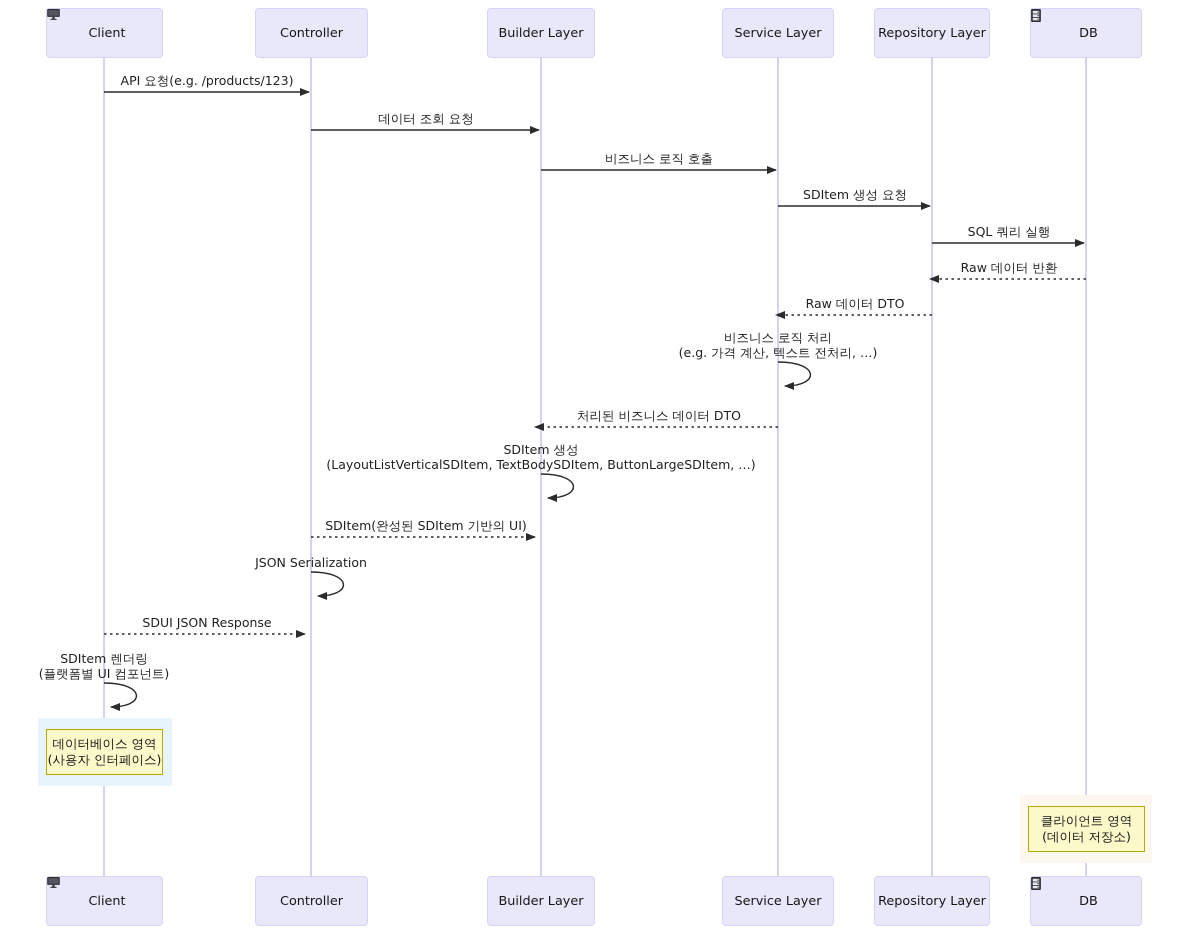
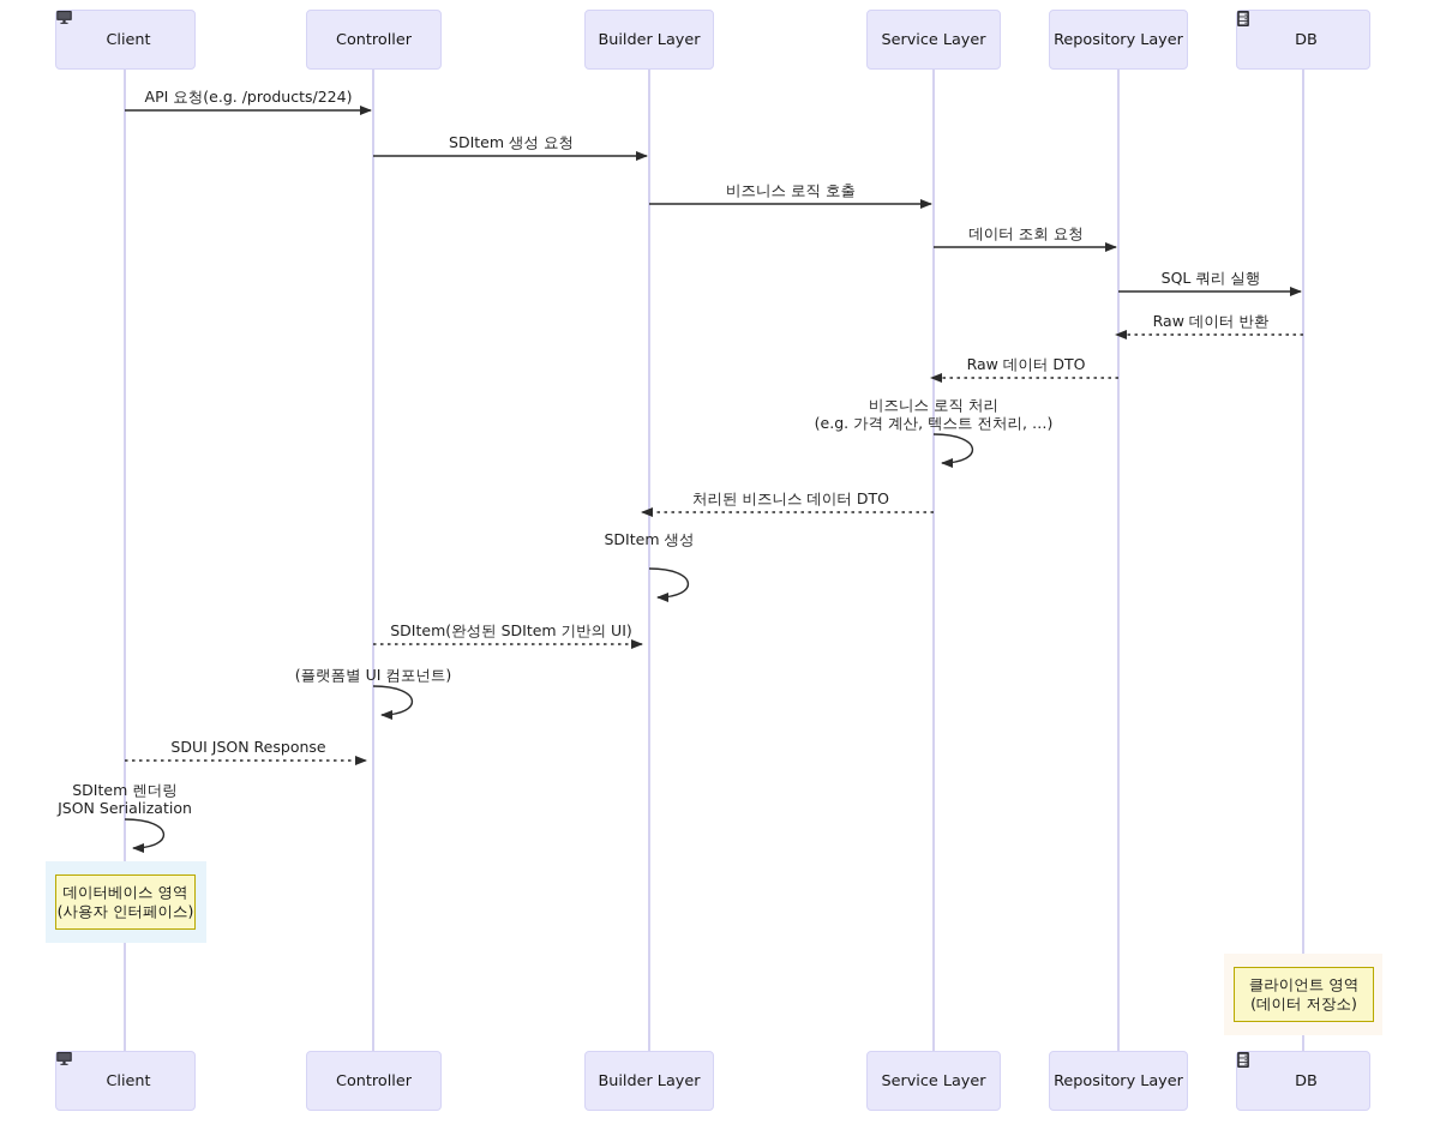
  Client
  Client
  Controller
  Controller
  Builder Layer
  Builder Layer
  Service Layer
  Service Layer
  Repository Layer
  Repository Layer
  DB
  DB
- API 요청(e.g. /products/123)
+ API 요청(e.g. /products/224)
- 데이터 조회 요청
+ SDItem 생성 요청
  비즈니스 로직 호출
- SDItem 생성 요청
+ 데이터 조회 요청
  SQL 쿼리 실행
  Raw 데이터 반환
  Raw 데이터 DTO
  처리된 비즈니스 데이터 DTO
  SDItem(완성된 SDItem 기반의 UI)
  SDUI JSON Response
  비즈니스 로직 처리
  (e.g. 가격 계산, 텍스트 전처리, …)
  SDItem 생성
- (LayoutListVerticalSDItem, TextBodySDItem, ButtonLargeSDItem, …)
- JSON Serialization
+ (플랫폼별 UI 컴포넌트)
  SDItem 렌더링
- (플랫폼별 UI 컴포넌트)
+ JSON Serialization
  데이터베이스 영역
  (사용자 인터페이스)
  클라이언트 영역
  (데이터 저장소)
